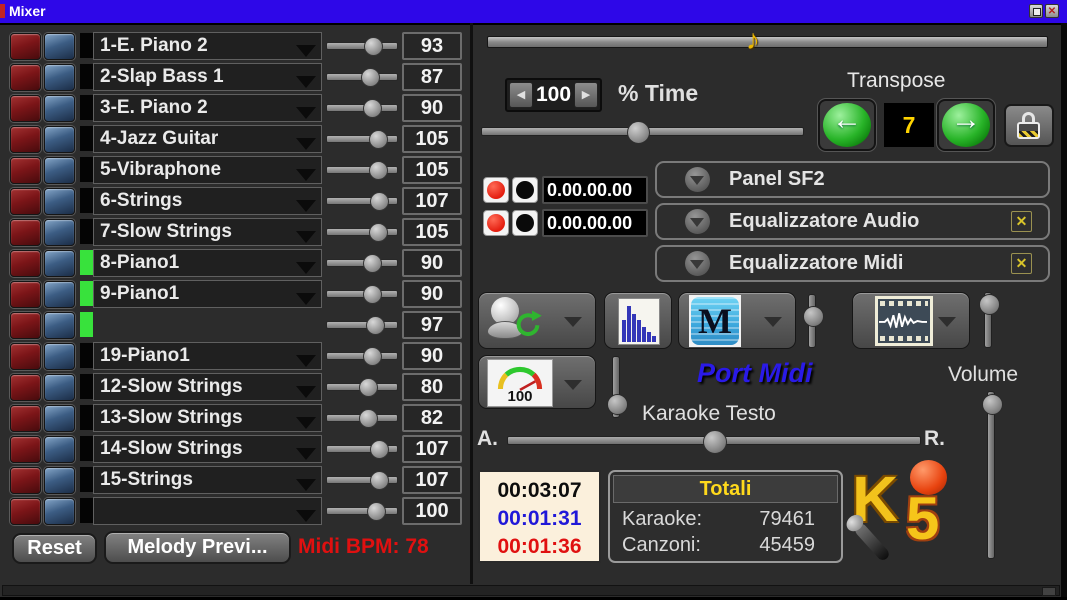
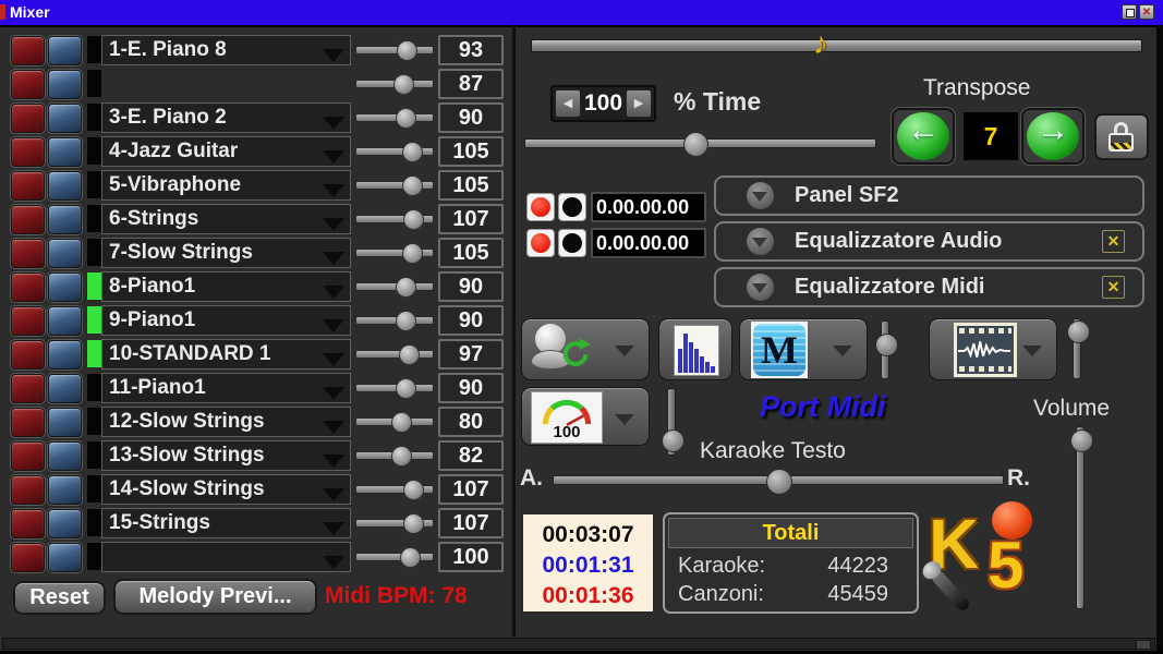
  Mixer
  ✕
- 1-E. Piano 2
+ 1-E. Piano 8
  93
- 2-Slap Bass 1
  87
  3-E. Piano 2
  90
  4-Jazz Guitar
  105
  5-Vibraphone
  105
  6-Strings
  107
  7-Slow Strings
  105
  8-Piano1
  90
  9-Piano1
  90
+ 10-STANDARD 1
  97
- 19-Piano1
+ 11-Piano1
  90
  12-Slow Strings
  80
  13-Slow Strings
  82
  14-Slow Strings
  107
  15-Strings
  107
  100
  Reset
  Melody Previ...
  Midi BPM: 78
  ♪
  ◀
  100
  ▶
  % Time
  Transpose
  ←
  7
  →
  0.00.00.00
  0.00.00.00
  Panel SF2
  Equalizzatore Audio
  ✕
  Equalizzatore Midi
  ✕
  M
  100
  Port Midi
  Volume
  Karaoke Testo
  A.
  R.
  00:03:07
  00:01:31
  00:01:36
  Totali
  Karaoke:
- 79461
+ 44223
  Canzoni:
  45459
  K
  5
